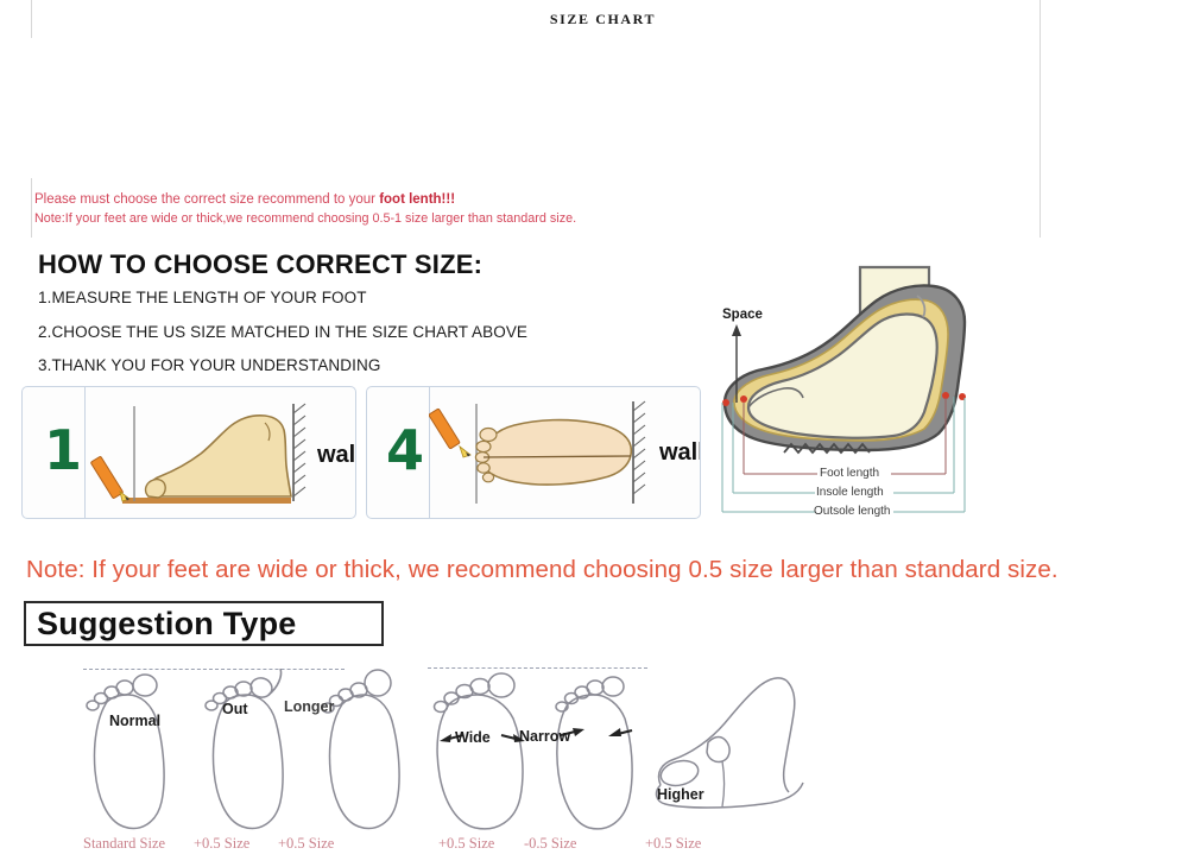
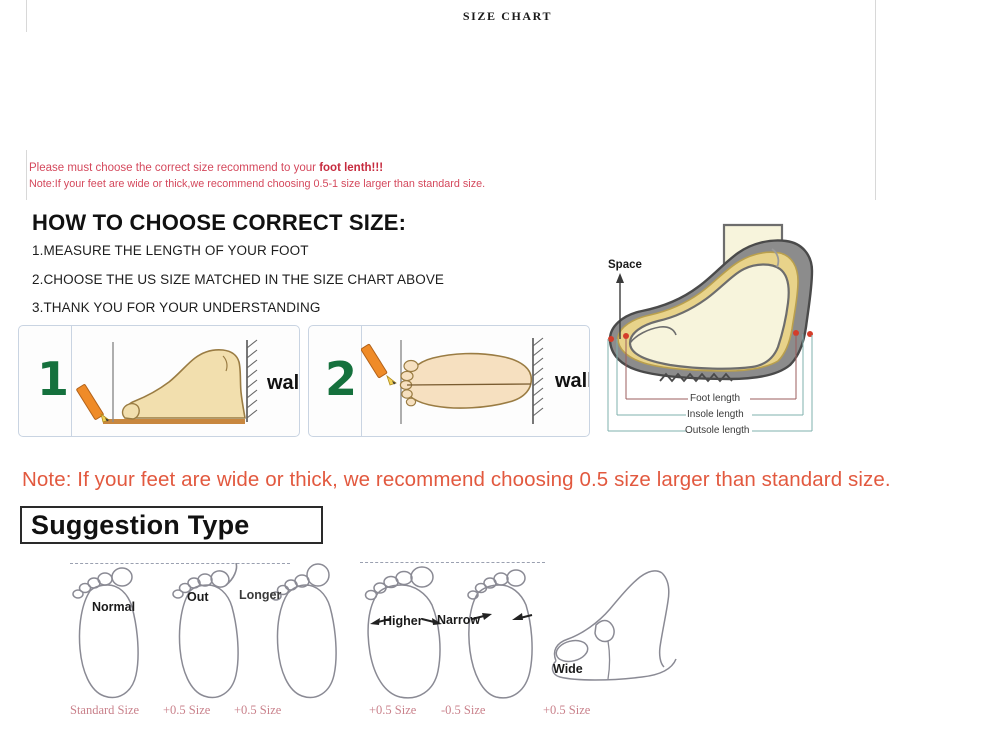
  SIZE CHART
  Please must choose the correct size recommend to your foot lenth!!!
  Note:If your feet are wide or thick,we recommend choosing 0.5-1 size larger than standard size.
  HOW TO CHOOSE CORRECT SIZE:
  1.MEASURE THE LENGTH OF YOUR FOOT
  2.CHOOSE THE US SIZE MATCHED IN THE SIZE CHART ABOVE
  3.THANK YOU FOR YOUR UNDERSTANDING
  1
  wal
- 4
+ 2
  wal
  Space
  Foot length
  Insole length
  Outsole length
  Note: If your feet are wide or thick, we recommend choosing 0.5 size larger than standard size.
  Suggestion Type
  Normal
  Out
  Longer
  Standard Size
  +0.5 Size
  +0.5 Size
- Wide
+ Higher
  Narrow
- Higher
+ Wide
  +0.5 Size
  -0.5 Size
  +0.5 Size
